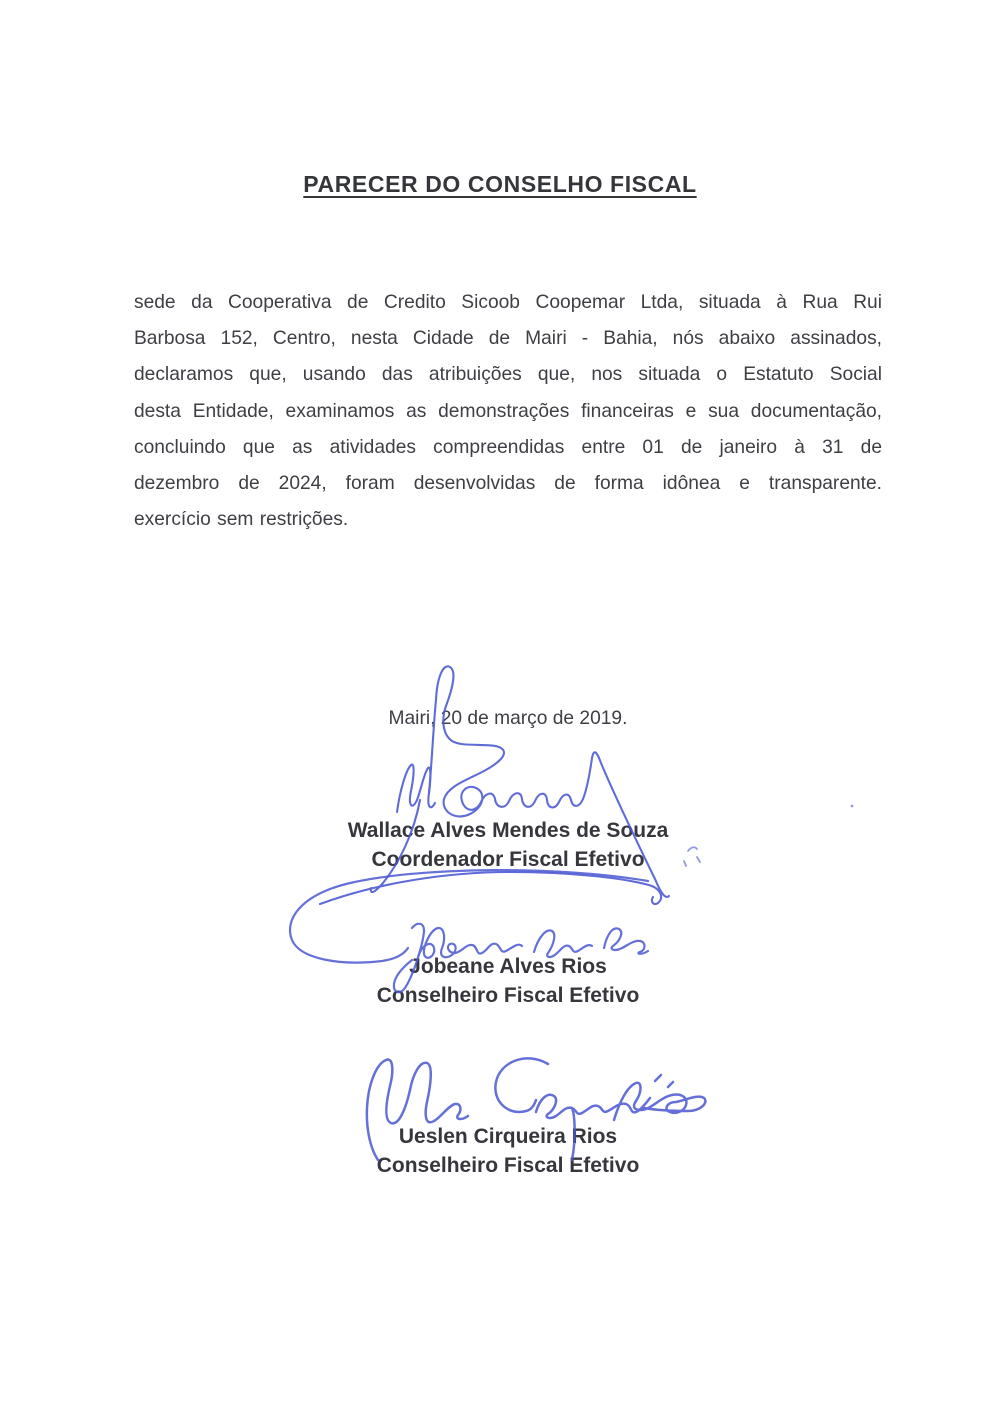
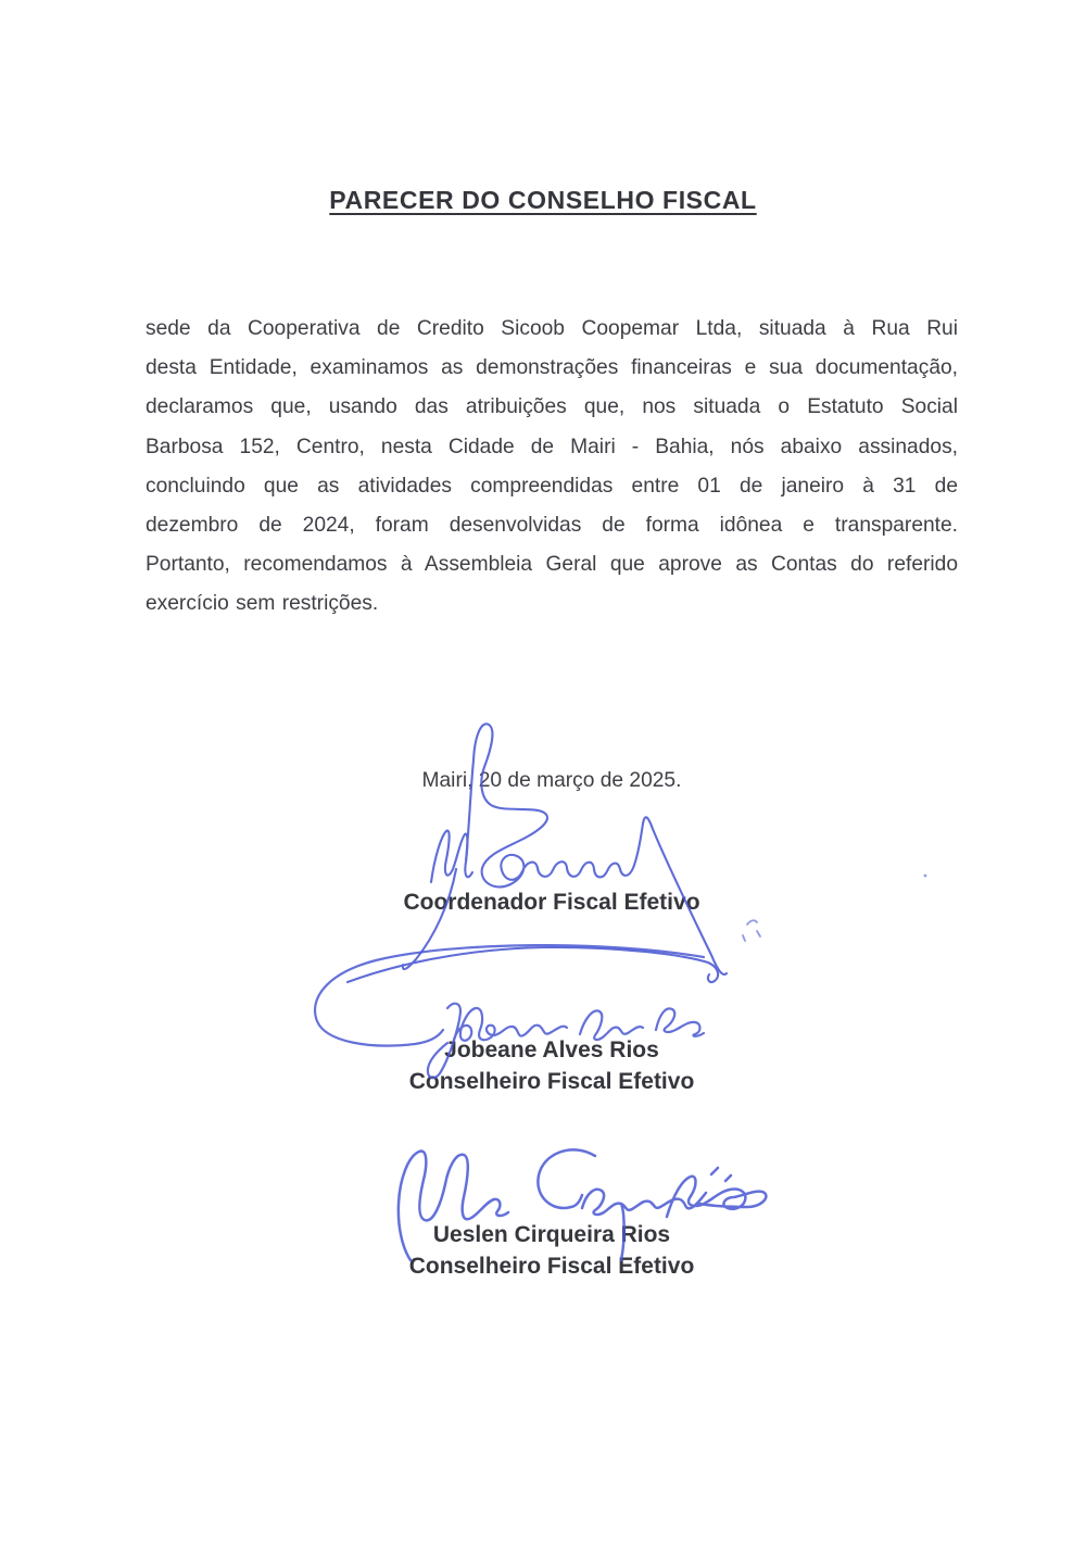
  PARECER DO CONSELHO FISCAL
  sede da Cooperativa de Credito Sicoob Coopemar Ltda, situada à Rua Rui
- Barbosa 152, Centro, nesta Cidade de Mairi - Bahia, nós abaixo assinados,
+ desta Entidade, examinamos as demonstrações financeiras e sua documentação,
  declaramos que, usando das atribuições que, nos situada o Estatuto Social
- desta Entidade, examinamos as demonstrações financeiras e sua documentação,
+ Barbosa 152, Centro, nesta Cidade de Mairi - Bahia, nós abaixo assinados,
  concluindo que as atividades compreendidas entre 01 de janeiro à 31 de
  dezembro de 2024, foram desenvolvidas de forma idônea e transparente.
+ Portanto, recomendamos à Assembleia Geral que aprove as Contas do referido
  exercício sem restrições.
- Mairi, 20 de março de 2019.
+ Mairi, 20 de março de 2025.
- Wallace Alves Mendes de Souza
  Coordenador Fiscal Efetivo
  Jobeane Alves Rios
  Conselheiro Fiscal Efetivo
  Ueslen Cirqueira Rios
  Conselheiro Fiscal Efetivo
